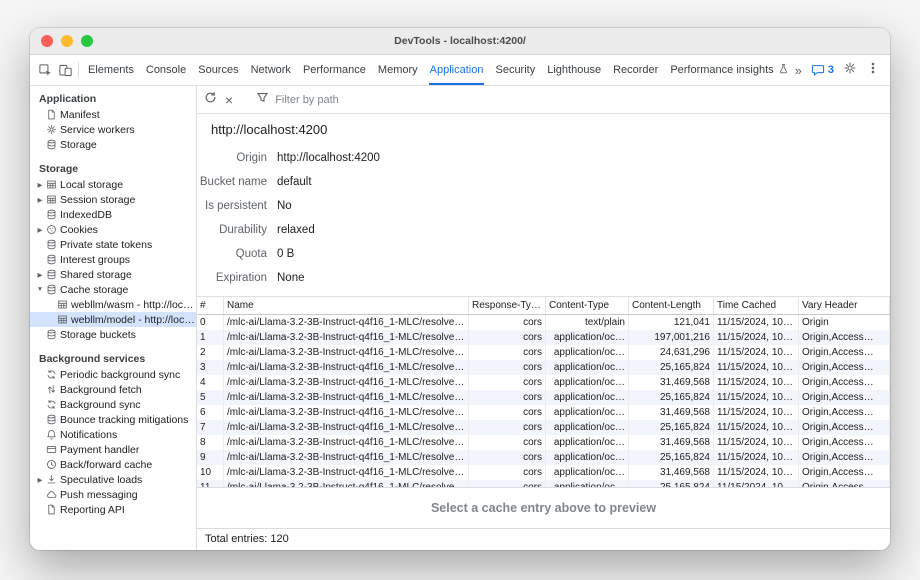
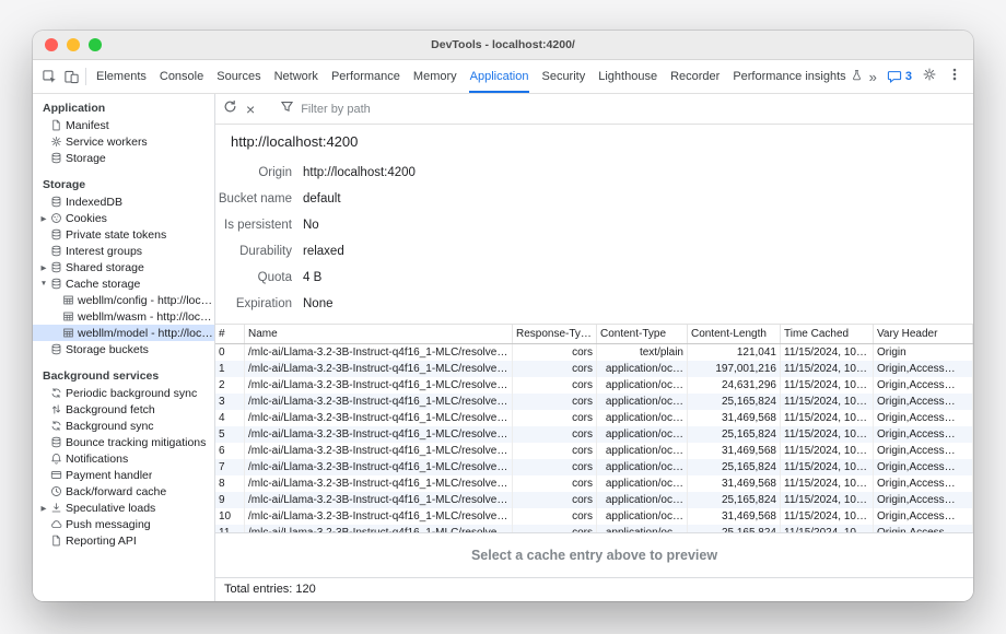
  DevTools - localhost:4200/
  Elements
  Console
  Sources
  Network
  Performance
  Memory
  Application
  Security
  Lighthouse
  Recorder
  Performance insights
  »
  3
  Application
  Manifest
  Service workers
  Storage
  Storage
- Local storage
- Session storage
  IndexedDB
  Cookies
  Private state tokens
  Interest groups
  Shared storage
  Cache storage
+ webllm/config - http://loc…
  webllm/wasm - http://loca…
  webllm/model - http://loc…
  Storage buckets
  Background services
  Periodic background sync
  Background fetch
  Background sync
  Bounce tracking mitigations
  Notifications
  Payment handler
  Back/forward cache
  Speculative loads
  Push messaging
  Reporting API
  ×
  Filter by path
  http://localhost:4200
  Origin
  http://localhost:4200
  Bucket name
  default
  Is persistent
  No
  Durability
  relaxed
  Quota
- 0 B
+ 4 B
  Expiration
  None
  #	Name	Response-Type	Content-Type	Content-Length	Time Cached	Vary Header
  0	/mlc-ai/Llama-3.2-3B-Instruct-q4f16_1-MLC/resolve/ma	cors	text/plain	121,041	11/15/2024, 10…	Origin
  1	/mlc-ai/Llama-3.2-3B-Instruct-q4f16_1-MLC/resolve/ma	cors	application/oc…	197,001,216	11/15/2024, 10…	Origin,Access…
  2	/mlc-ai/Llama-3.2-3B-Instruct-q4f16_1-MLC/resolve/ma	cors	application/oc…	24,631,296	11/15/2024, 10…	Origin,Access…
  3	/mlc-ai/Llama-3.2-3B-Instruct-q4f16_1-MLC/resolve/ma	cors	application/oc…	25,165,824	11/15/2024, 10…	Origin,Access…
  4	/mlc-ai/Llama-3.2-3B-Instruct-q4f16_1-MLC/resolve/ma	cors	application/oc…	31,469,568	11/15/2024, 10…	Origin,Access…
  5	/mlc-ai/Llama-3.2-3B-Instruct-q4f16_1-MLC/resolve/ma	cors	application/oc…	25,165,824	11/15/2024, 10…	Origin,Access…
  6	/mlc-ai/Llama-3.2-3B-Instruct-q4f16_1-MLC/resolve/ma	cors	application/oc…	31,469,568	11/15/2024, 10…	Origin,Access…
  7	/mlc-ai/Llama-3.2-3B-Instruct-q4f16_1-MLC/resolve/ma	cors	application/oc…	25,165,824	11/15/2024, 10…	Origin,Access…
  8	/mlc-ai/Llama-3.2-3B-Instruct-q4f16_1-MLC/resolve/ma	cors	application/oc…	31,469,568	11/15/2024, 10…	Origin,Access…
  9	/mlc-ai/Llama-3.2-3B-Instruct-q4f16_1-MLC/resolve/ma	cors	application/oc…	25,165,824	11/15/2024, 10…	Origin,Access…
  10	/mlc-ai/Llama-3.2-3B-Instruct-q4f16_1-MLC/resolve/ma	cors	application/oc…	31,469,568	11/15/2024, 10…	Origin,Access…
  Select a cache entry above to preview
  Total entries: 120
